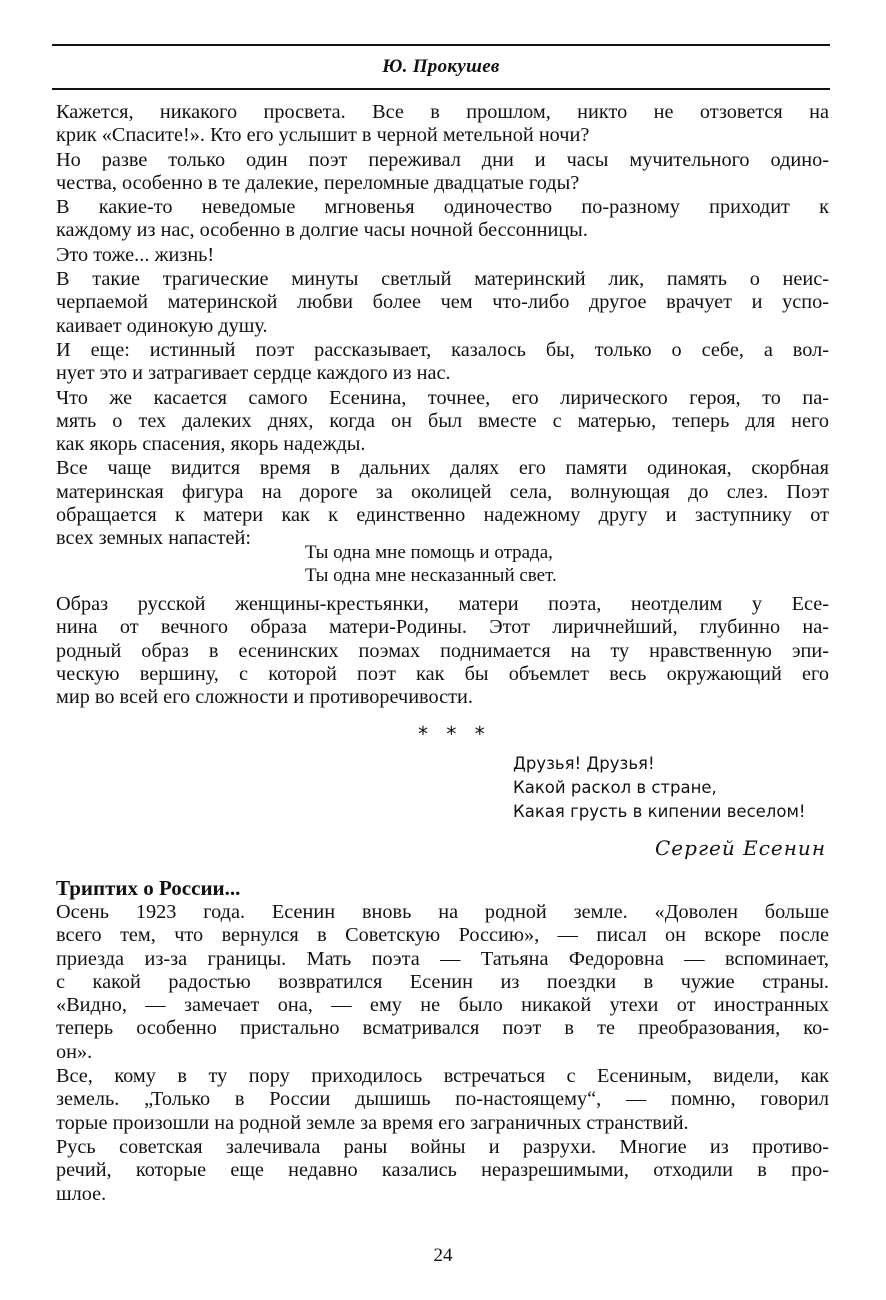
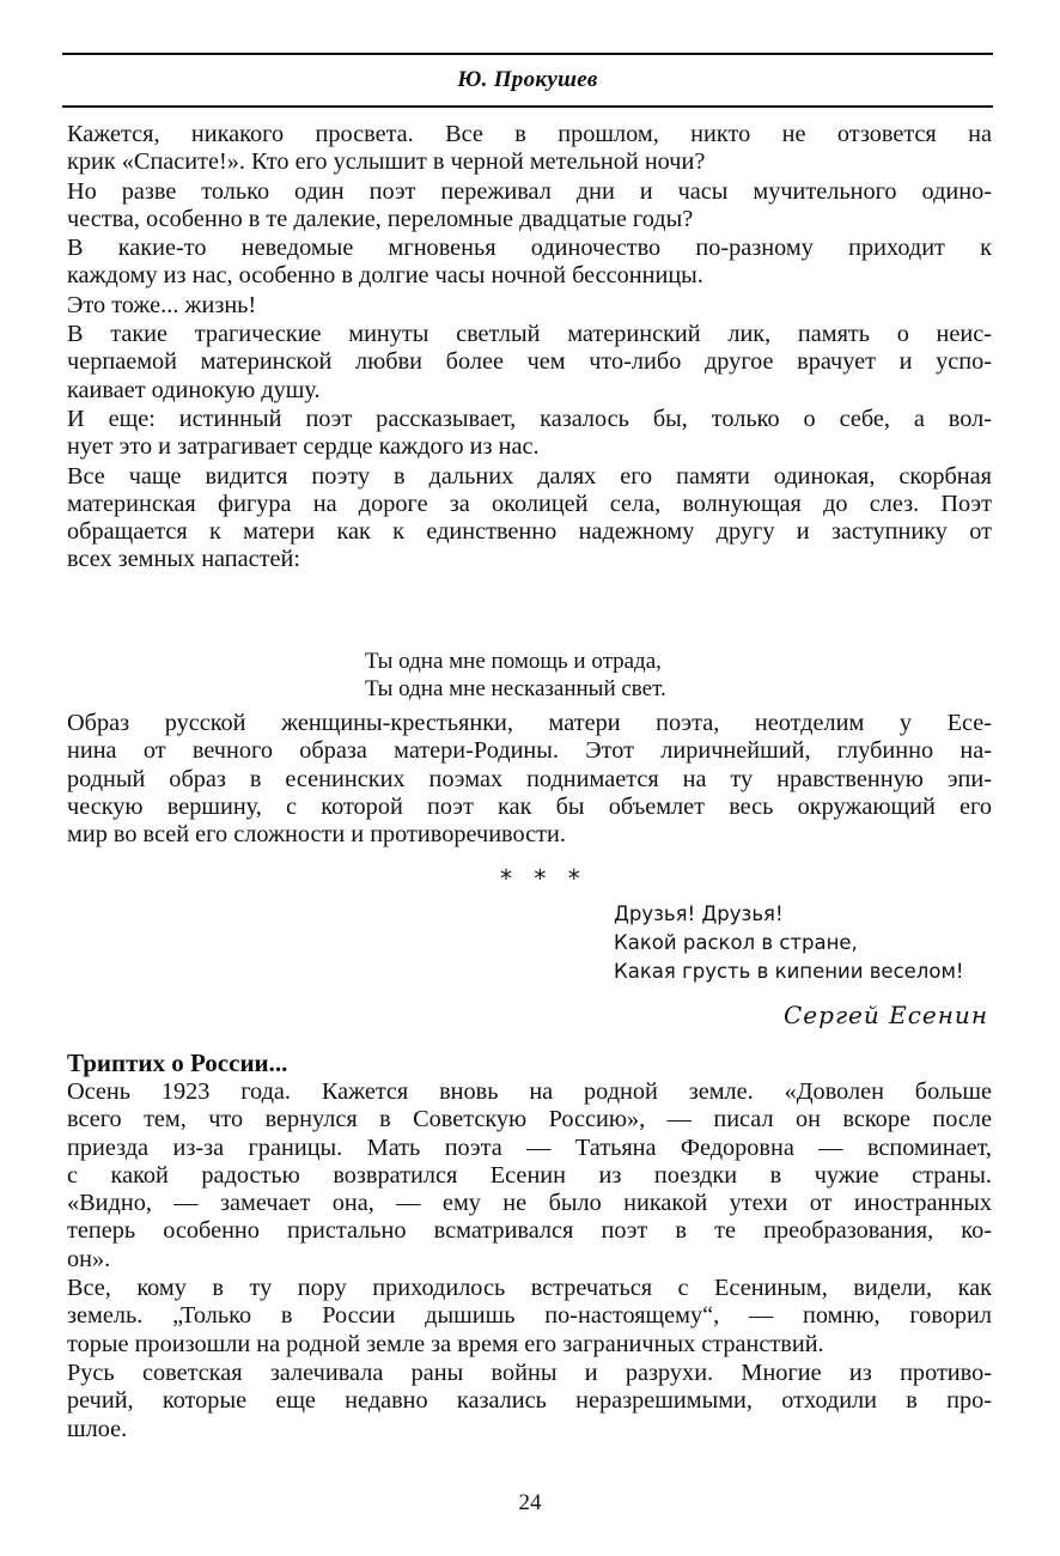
  Ю. Прокушев
  Кажется, никакого просвета. Все в прошлом, никто не отзовется на
  крик «Спасите!». Кто его услышит в черной метельной ночи?
  Но разве только один поэт переживал дни и часы мучительного одино-
  чества, особенно в те далекие, переломные двадцатые годы?
  В какие-то неведомые мгновенья одиночество по-разному приходит к
  каждому из нас, особенно в долгие часы ночной бессонницы.
  Это тоже... жизнь!
  В такие трагические минуты светлый материнский лик, память о неис-
  черпаемой материнской любви более чем что-либо другое врачует и успо-
  каивает одинокую душу.
  И еще: истинный поэт рассказывает, казалось бы, только о себе, а вол-
  нует это и затрагивает сердце каждого из нас.
- Что же касается самого Есенина, точнее, его лирического героя, то па-
- мять о тех далеких днях, когда он был вместе с матерью, теперь для него
- как якорь спасения, якорь надежды.
- Все чаще видится время в дальних далях его памяти одинокая, скорбная
+ Все чаще видится поэту в дальних далях его памяти одинокая, скорбная
  материнская фигура на дороге за околицей села, волнующая до слез. Поэт
  обращается к матери как к единственно надежному другу и заступнику от
  всех земных напастей:
  Ты одна мне помощь и отрада,
  Ты одна мне несказанный свет.
  Образ русской женщины-крестьянки, матери поэта, неотделим у Есе-
  нина от вечного образа матери-Родины. Этот лиричнейший, глубинно на-
  родный образ в есенинских поэмах поднимается на ту нравственную эпи-
  ческую вершину, с которой поэт как бы объемлет весь окружающий его
  мир во всей его сложности и противоречивости.
  * * *
  Друзья! Друзья!
  Какой раскол в стране,
  Какая грусть в кипении веселом!
  Сергей Есенин
  Триптих о России...
- Осень 1923 года. Есенин вновь на родной земле. «Доволен больше
+ Осень 1923 года. Кажется вновь на родной земле. «Доволен больше
  всего тем, что вернулся в Советскую Россию», — писал он вскоре после
  приезда из-за границы. Мать поэта — Татьяна Федоровна — вспоминает,
  с какой радостью возвратился Есенин из поездки в чужие страны.
  «Видно, — замечает она, — ему не было никакой утехи от иностранных
  теперь особенно пристально всматривался поэт в те преобразования, ко-
  он».
  Все, кому в ту пору приходилось встречаться с Есениным, видели, как
  земель. „Только в России дышишь по-настоящему“, — помню, говорил
  торые произошли на родной земле за время его заграничных странствий.
  Русь советская залечивала раны войны и разрухи. Многие из противо-
  речий, которые еще недавно казались неразрешимыми, отходили в про-
  шлое.
  24
